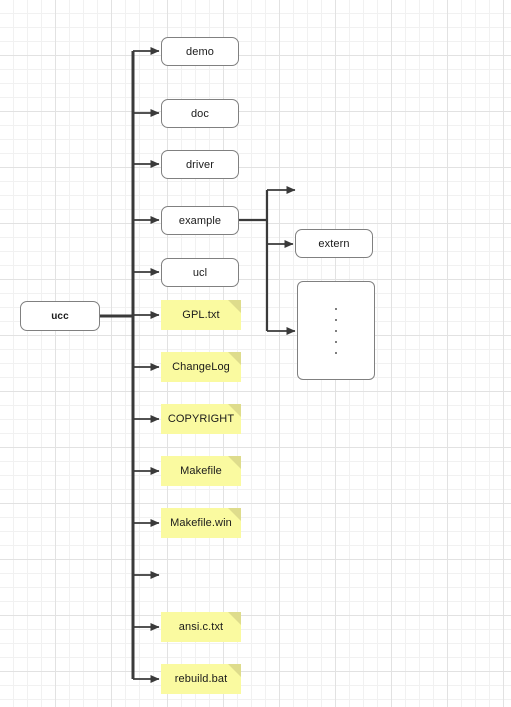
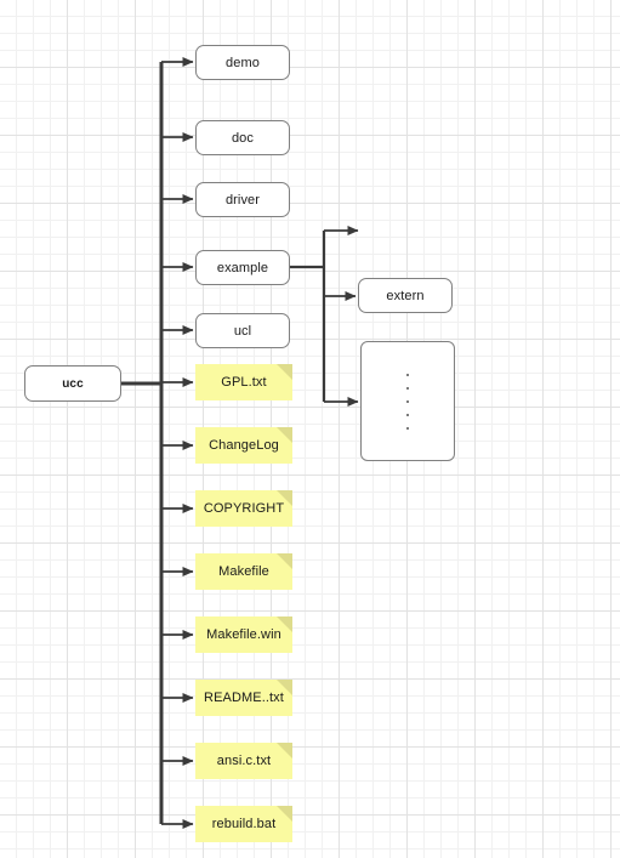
  ucc
  demo
  doc
  driver
  example
  ucl
  GPL.txt
  ChangeLog
  COPYRIGHT
  Makefile
  Makefile.win
+ README..txt
  ansi.c.txt
  rebuild.bat
  extern
